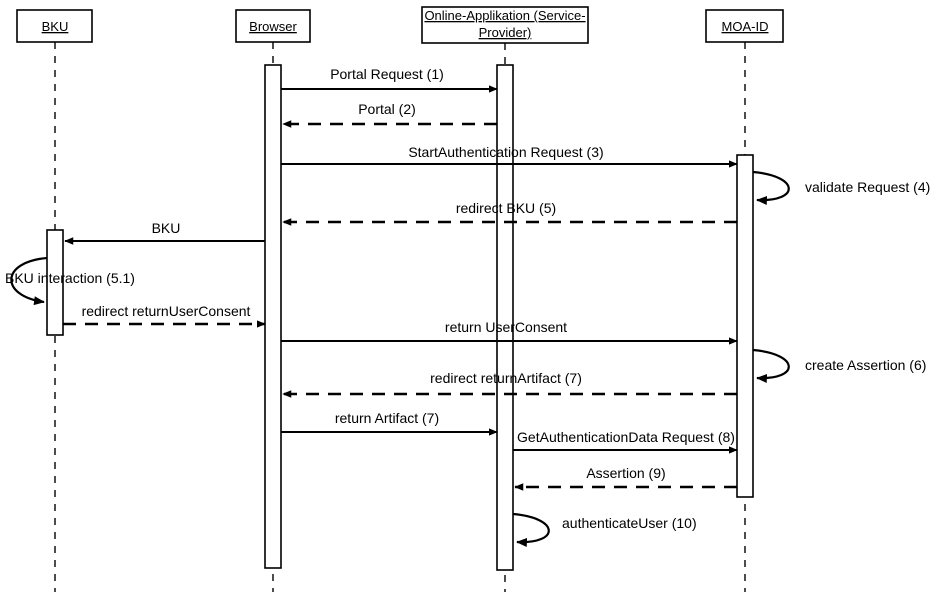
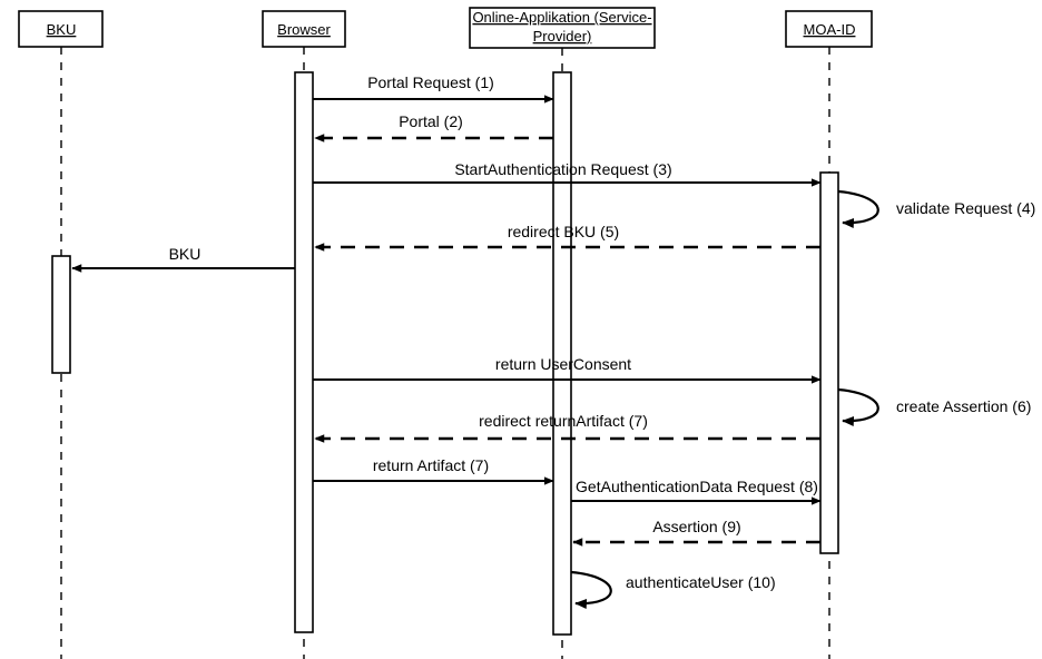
  BKU
  Browser
  Online-Applikation (Service-
  Provider)
  MOA-ID
  Portal Request (1)
  Portal (2)
  StartAuthentication Request (3)
  validate Request (4)
  redirect BKU (5)
  BKU
- BKU interaction (5.1)
- redirect returnUserConsent
  return UserConsent
  create Assertion (6)
  redirect returnArtifact (7)
  return Artifact (7)
  GetAuthenticationData Request (8)
  Assertion (9)
  authenticateUser (10)
